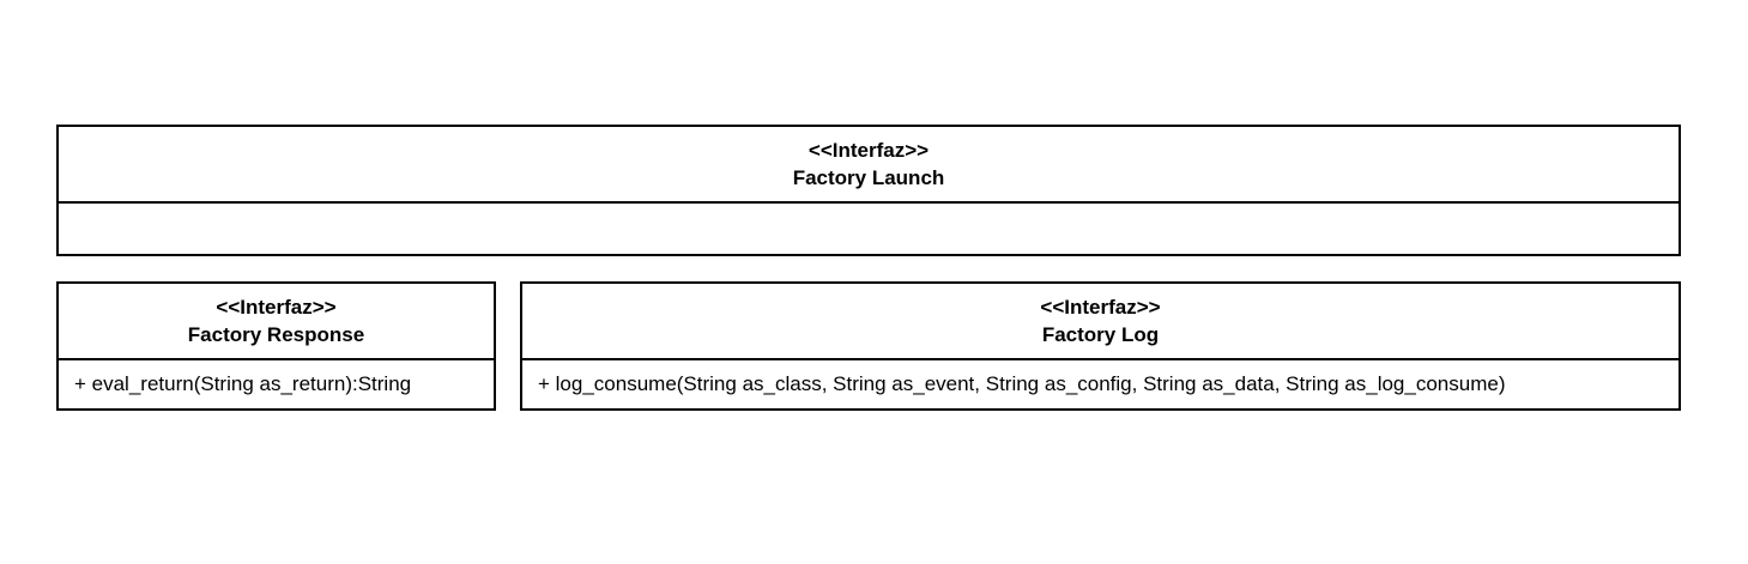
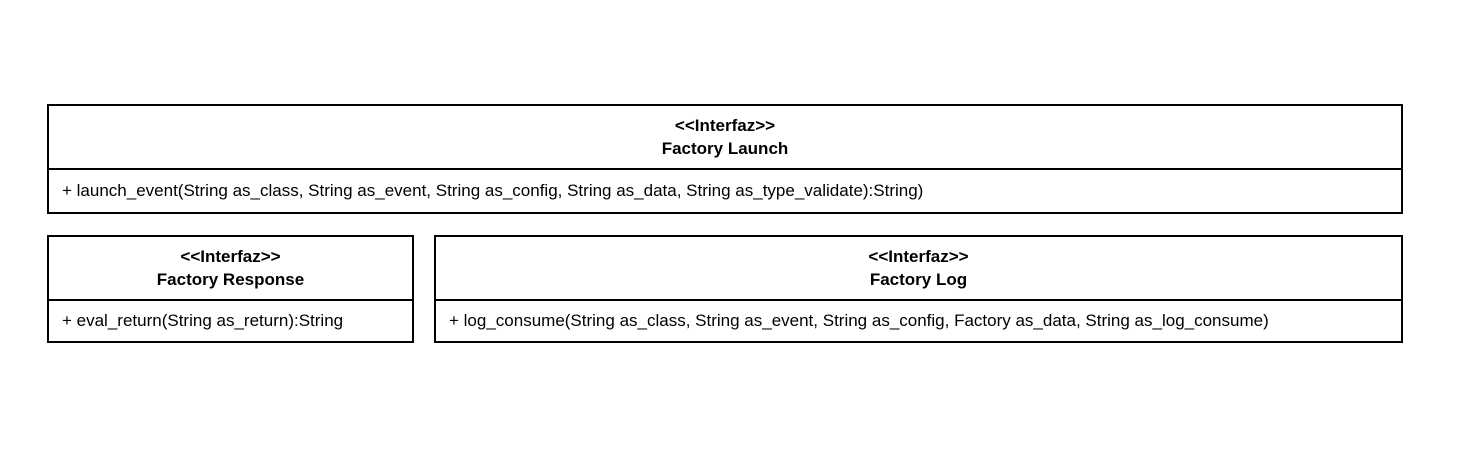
  <<Interfaz>>
  Factory Launch
+ + launch_event(String as_class, String as_event, String as_config, String as_data, String as_type_validate):String)
  <<Interfaz>>
  Factory Response
  + eval_return(String as_return):String
  <<Interfaz>>
  Factory Log
- + log_consume(String as_class, String as_event, String as_config, String as_data, String as_log_consume)
+ + log_consume(String as_class, String as_event, String as_config, Factory as_data, String as_log_consume)
